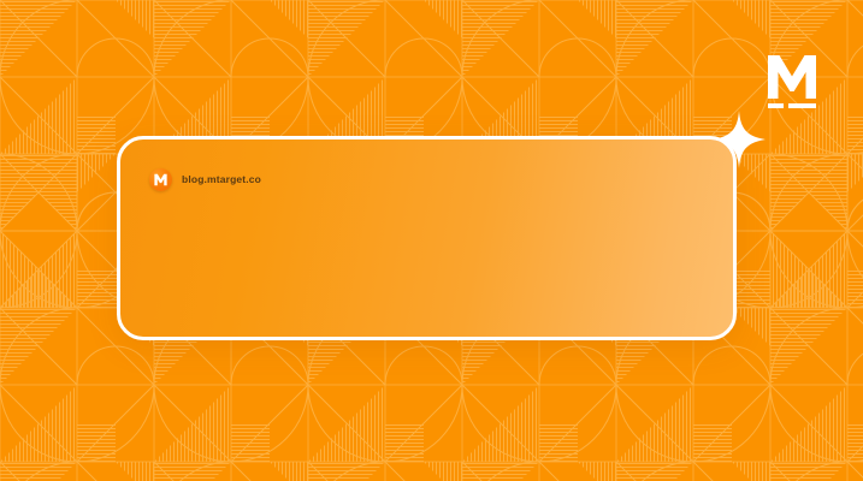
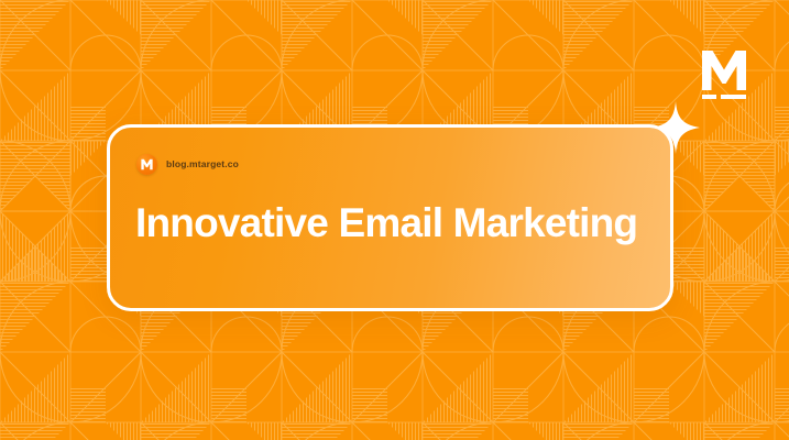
  blog.mtarget.co
+ Innovative Email Marketing
